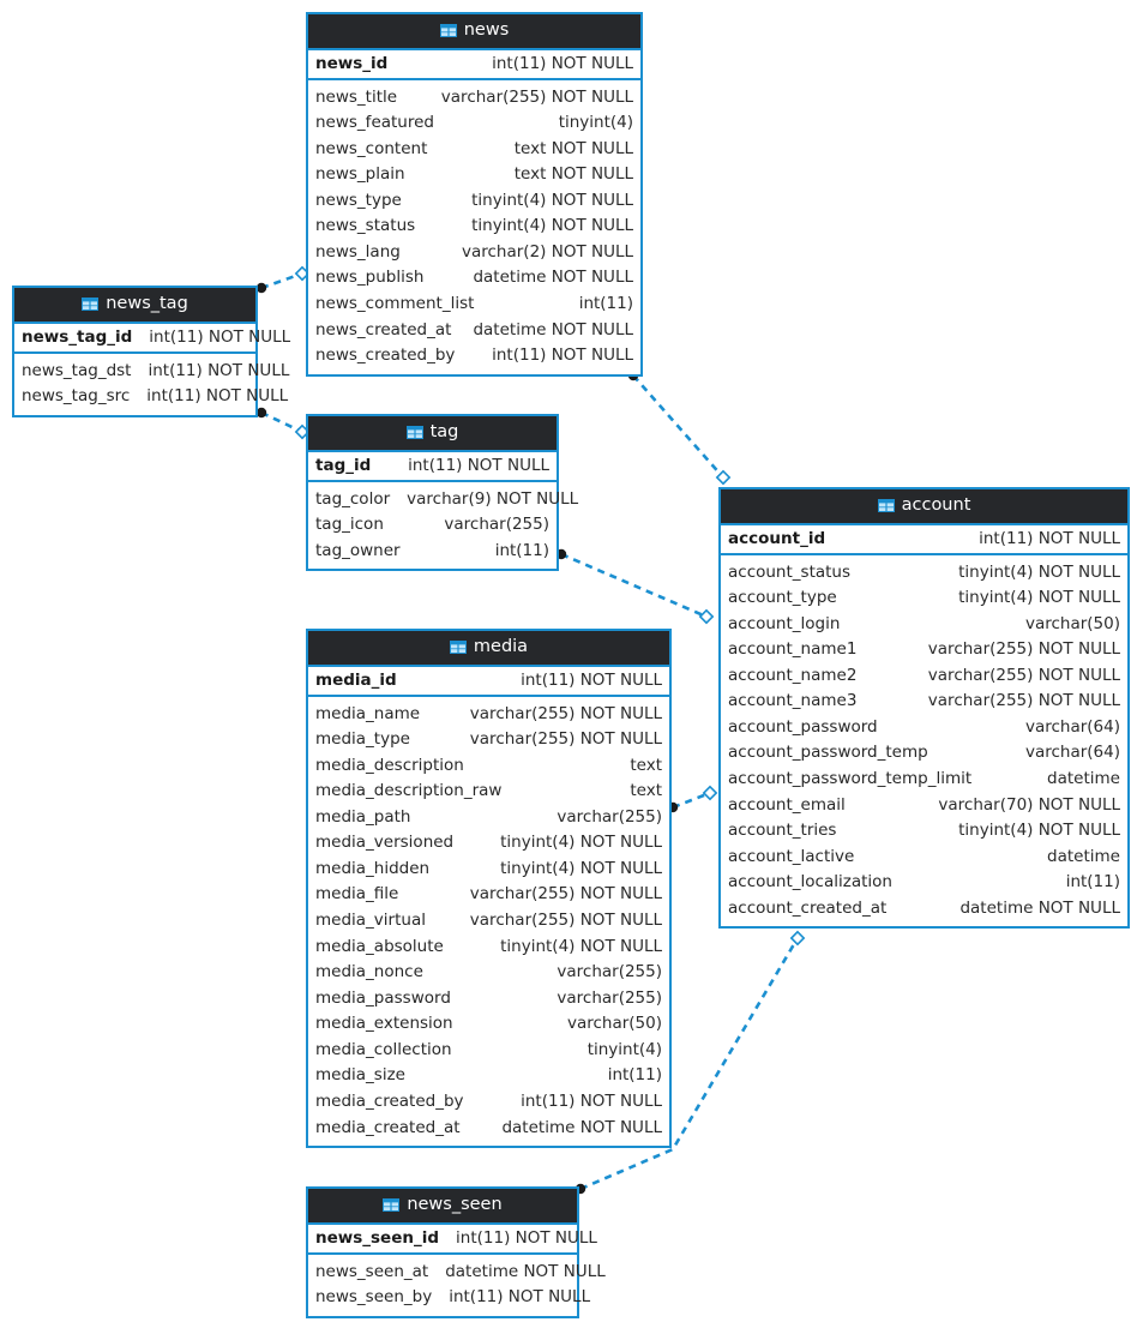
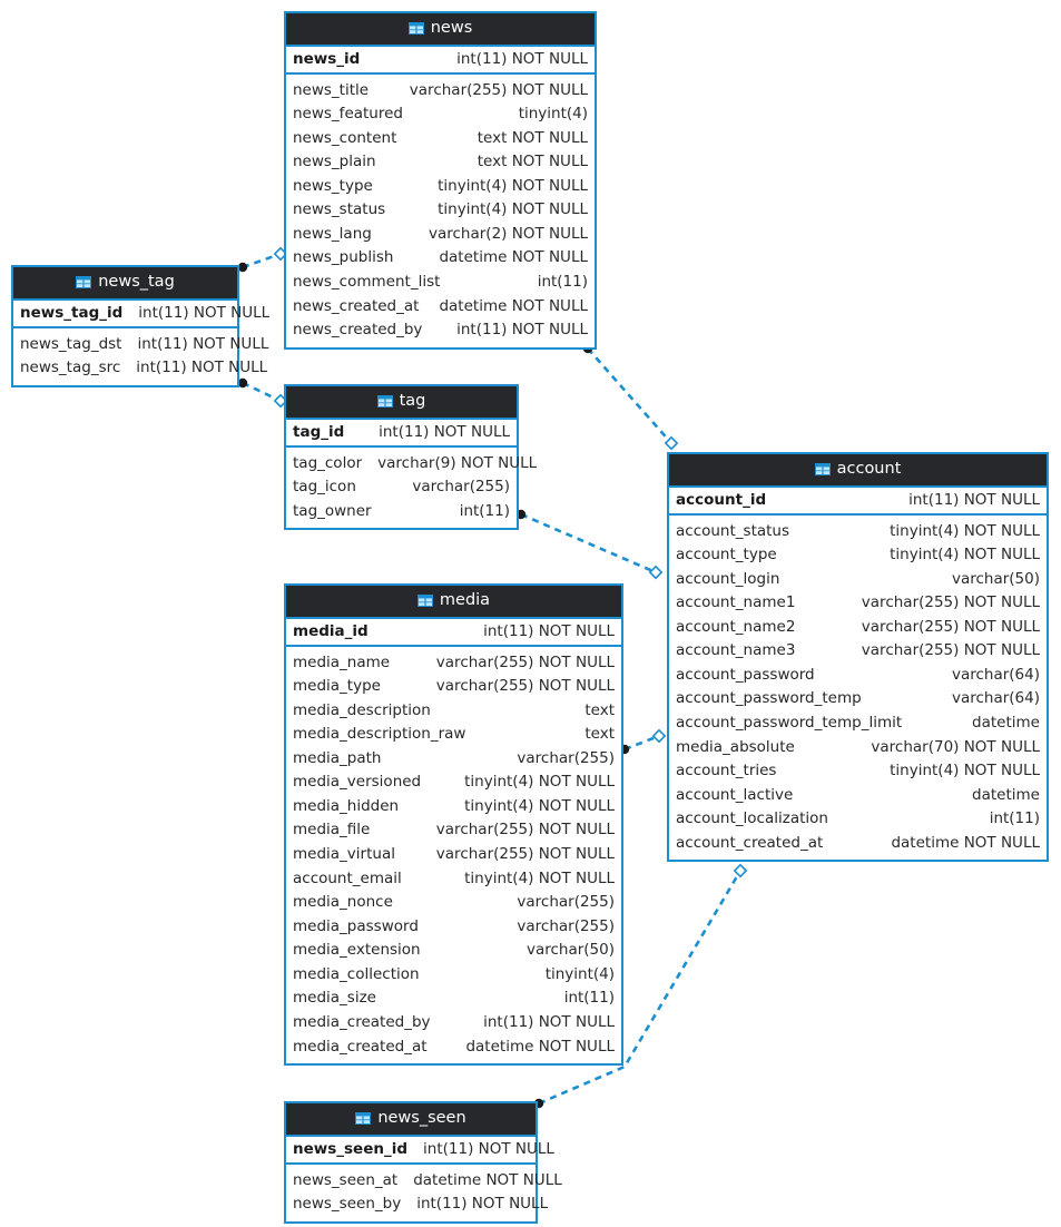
  news
  news_id
  int(11) NOT NULL
  news_title
  varchar(255) NOT NULL
  news_featured
  tinyint(4)
  news_content
  text NOT NULL
  news_plain
  text NOT NULL
  news_type
  tinyint(4) NOT NULL
  news_status
  tinyint(4) NOT NULL
  news_lang
  varchar(2) NOT NULL
  news_publish
  datetime NOT NULL
  news_comment_list
  int(11)
  news_created_at
  datetime NOT NULL
  news_created_by
  int(11) NOT NULL
  news_tag
  news_tag_id
  int(11) NOT NULL
  news_tag_dst
  int(11) NOT NULL
  news_tag_src
  int(11) NOT NULL
  tag
  tag_id
  int(11) NOT NULL
  tag_color
  varchar(9) NOT NULL
  tag_icon
  varchar(255)
  tag_owner
  int(11)
  media
  media_id
  int(11) NOT NULL
  media_name
  varchar(255) NOT NULL
  media_type
  varchar(255) NOT NULL
  media_description
  text
  media_description_raw
  text
  media_path
  varchar(255)
  media_versioned
  tinyint(4) NOT NULL
  media_hidden
  tinyint(4) NOT NULL
  media_file
  varchar(255) NOT NULL
  media_virtual
  varchar(255) NOT NULL
- media_absolute
+ account_email
  tinyint(4) NOT NULL
  media_nonce
  varchar(255)
  media_password
  varchar(255)
  media_extension
  varchar(50)
  media_collection
  tinyint(4)
  media_size
  int(11)
  media_created_by
  int(11) NOT NULL
  media_created_at
  datetime NOT NULL
  account
  account_id
  int(11) NOT NULL
  account_status
  tinyint(4) NOT NULL
  account_type
  tinyint(4) NOT NULL
  account_login
  varchar(50)
  account_name1
  varchar(255) NOT NULL
  account_name2
  varchar(255) NOT NULL
  account_name3
  varchar(255) NOT NULL
  account_password
  varchar(64)
  account_password_temp
  varchar(64)
  account_password_temp_limit
  datetime
- account_email
+ media_absolute
  varchar(70) NOT NULL
  account_tries
  tinyint(4) NOT NULL
  account_lactive
  datetime
  account_localization
  int(11)
  account_created_at
  datetime NOT NULL
  news_seen
  news_seen_id
  int(11) NOT NULL
  news_seen_at
  datetime NOT NULL
  news_seen_by
  int(11) NOT NULL
